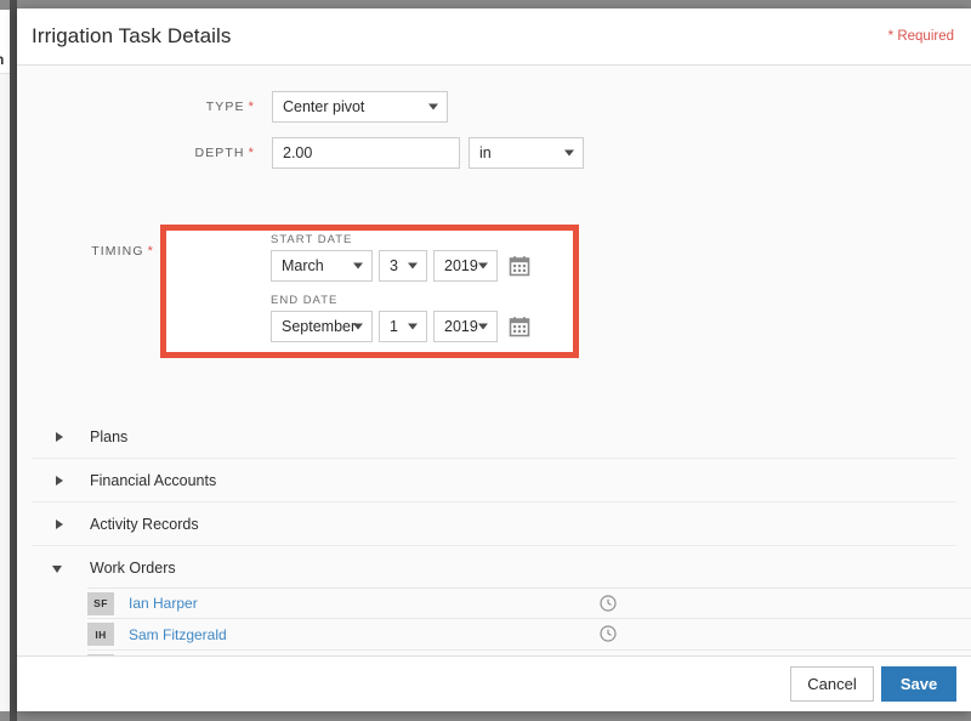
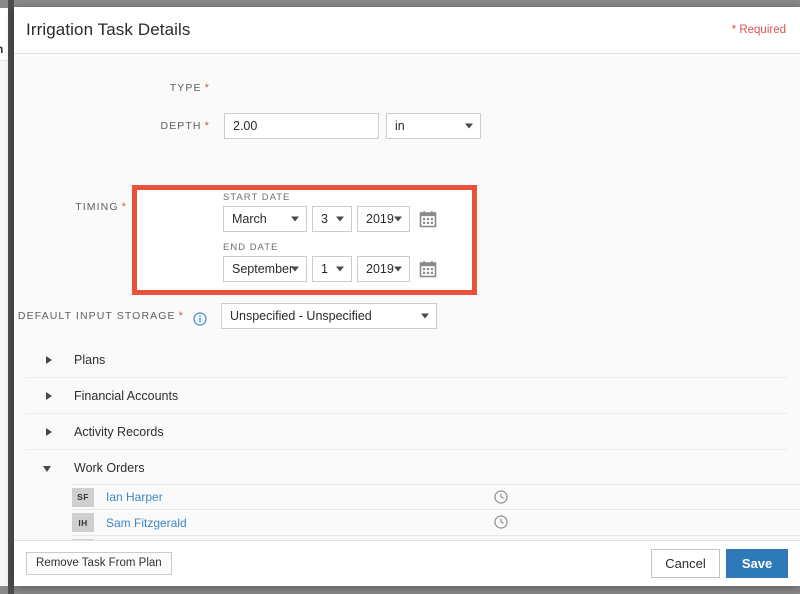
  Irrigation Task Details
  * Required
  TYPE *
- Center pivot
  DEPTH *
  2.00
  in
  TIMING *
  START DATE
  March
  3
  2019
  END DATE
  September
  1
  2019
+ DEFAULT INPUT STORAGE *
+ Unspecified - Unspecified
  Plans
  Financial Accounts
  Activity Records
  Work Orders
  SF
  Ian Harper
  IH
  Sam Fitzgerald
+ Remove Task From Plan
  Cancel
  Save
